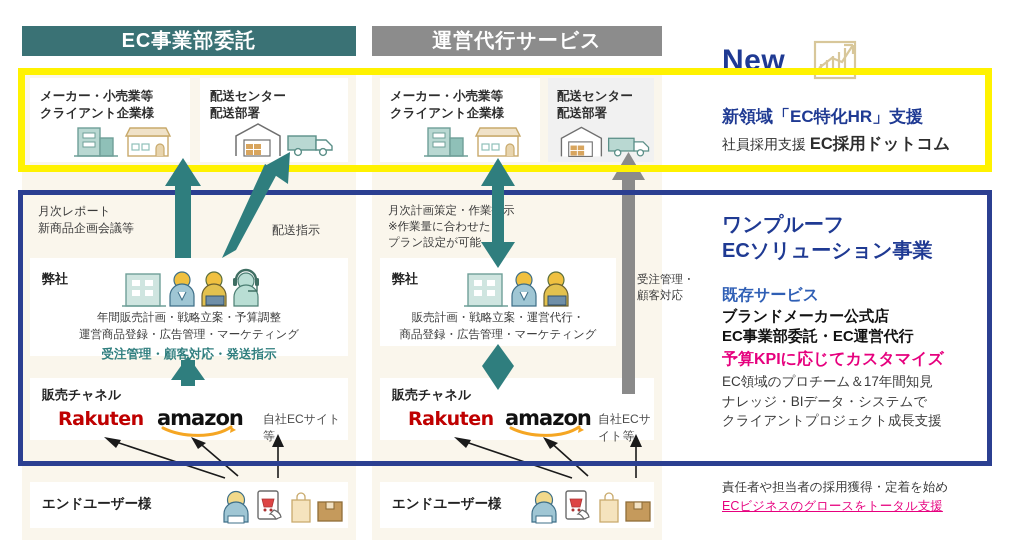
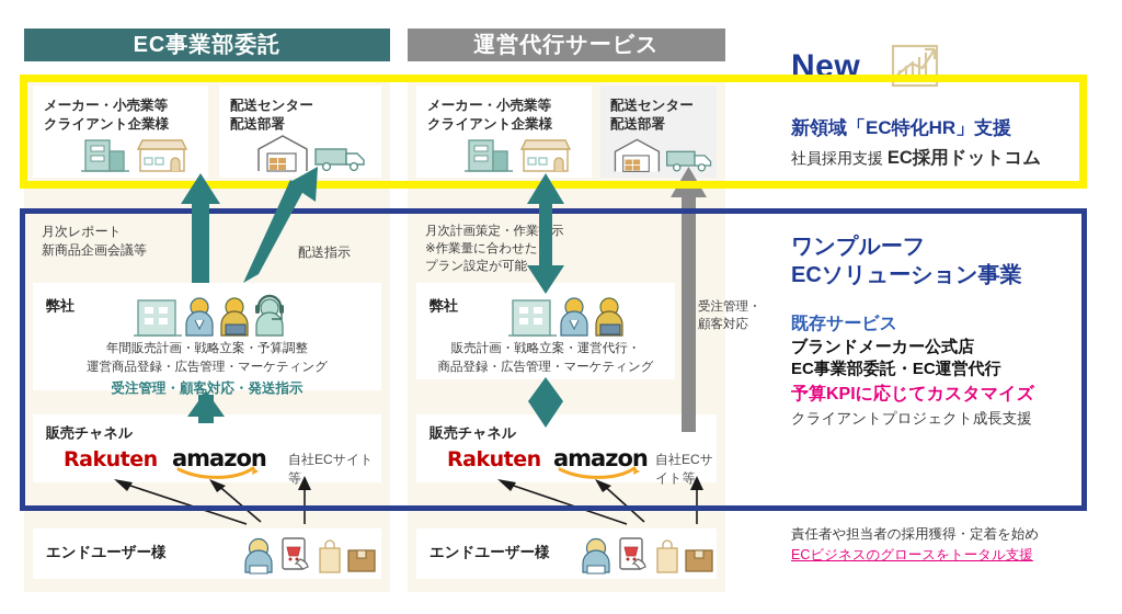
  EC事業部委託
  運営代行サービス
  メーカー・小売業等
  クライアント企業様
  配送センター
  配送部署
  月次レポート
  新商品企画会議等
  配送指示
  弊社
  年間販売計画・戦略立案・予算調整
  運営商品登録・広告管理・マーケティング
  受注管理・顧客対応・発送指示
  販売チャネル
  Rakuten
  amazon
  自社ECサイト等
  エンドユーザー様
  メーカー・小売業等
  クライアント企業様
  配送センター
  配送部署
  月次計画策定・作業示
  ※作業量に合わせた
  プラン設定が可能
  受注管理・
  顧客対応
  弊社
  販売計画・戦略立案・運営代行・
  商品登録・広告管理・マーケティング
  販売チャネル
  Rakuten
  amazon
  自社ECサイト等
  エンドユーザー様
  New
  新領域「EC特化HR」支援
  社員採用支援 EC採用ドットコム
  ワンプルーフ
  ECソリューション事業
  既存サービス
  ブランドメーカー公式店
  EC事業部委託・EC運営代行
  予算KPIに応じてカスタマイズ
- EC領域のプロチーム＆17年間知見
- ナレッジ・BIデータ・システムで
  クライアントプロジェクト成長支援
  責任者や担当者の採用獲得・定着を始め
  ECビジネスのグロースをトータル支援
